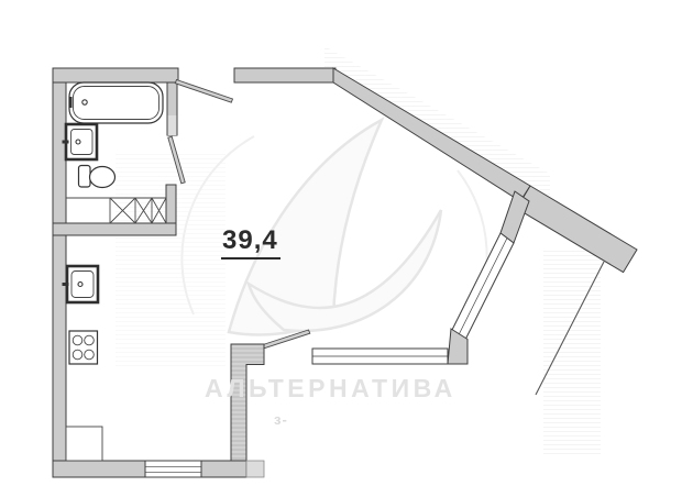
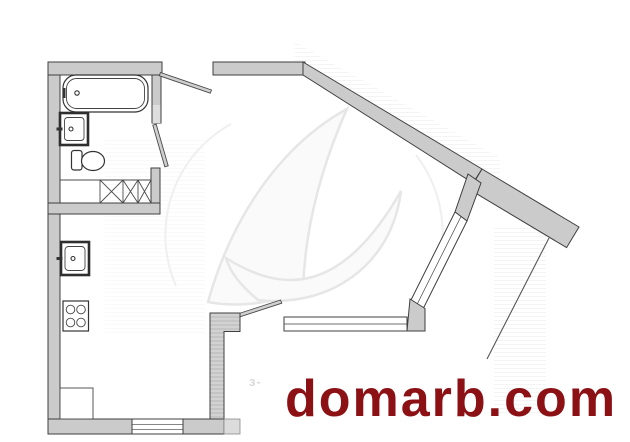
- 39,4
- АЛЬТЕРНАТИВА
  з-
+ domarb.com
